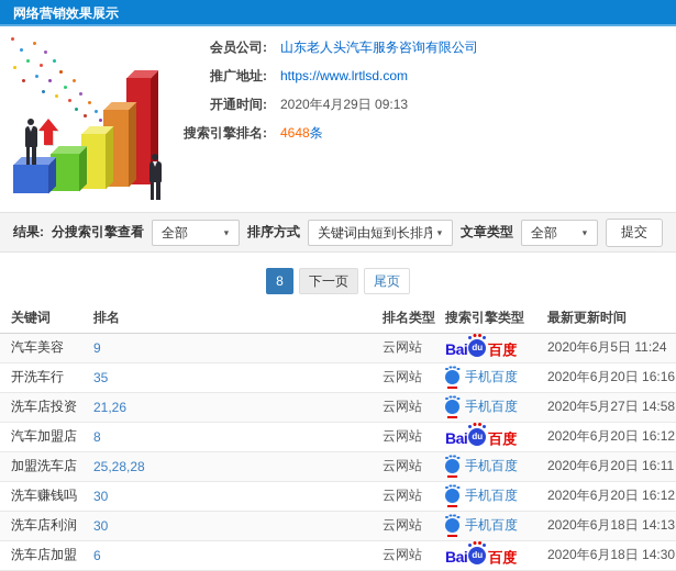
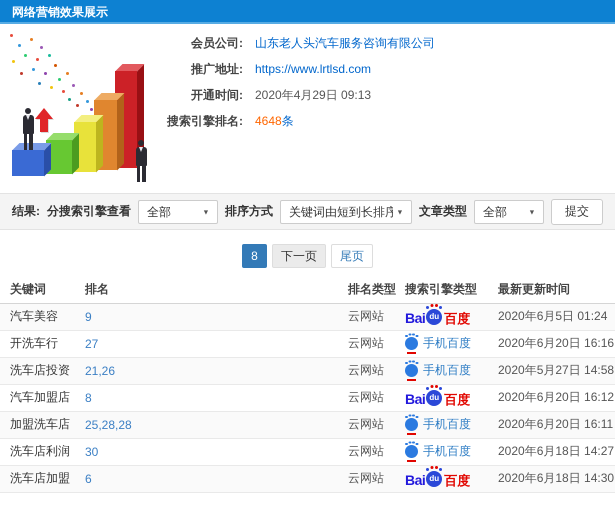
  网络营销效果展示
  会员公司:
  山东老人头汽车服务咨询有限公司
  推广地址:
  https://www.lrtlsd.com
  开通时间:
  2020年4月29日 09:13
  搜索引擎排名:
  4648条
  结果:
  分搜索引擎查看
  全部
  排序方式
  关键词由短到长排序
  文章类型
  全部
  提交
  8
  下一页
  尾页
  关键词	排名	排名类型	搜索引擎类型	最新更新时间
- 汽车美容	9	云网站	Bai du 百度	2020年6月5日 11:24
+ 汽车美容	9	云网站	Bai du 百度	2020年6月5日 01:24
- 开洗车行	35	云网站	手机百度	2020年6月20日 16:16
+ 开洗车行	27	云网站	手机百度	2020年6月20日 16:16
  洗车店投资	21,26	云网站	手机百度	2020年5月27日 14:58
  汽车加盟店	8	云网站	Bai du 百度	2020年6月20日 16:12
  加盟洗车店	25,28,28	云网站	手机百度	2020年6月20日 16:11
- 洗车赚钱吗	30	云网站	手机百度	2020年6月20日 16:12
- 洗车店利润	30	云网站	手机百度	2020年6月18日 14:13
+ 洗车店利润	30	云网站	手机百度	2020年6月18日 14:27
  洗车店加盟	6	云网站	Bai du 百度	2020年6月18日 14:30
